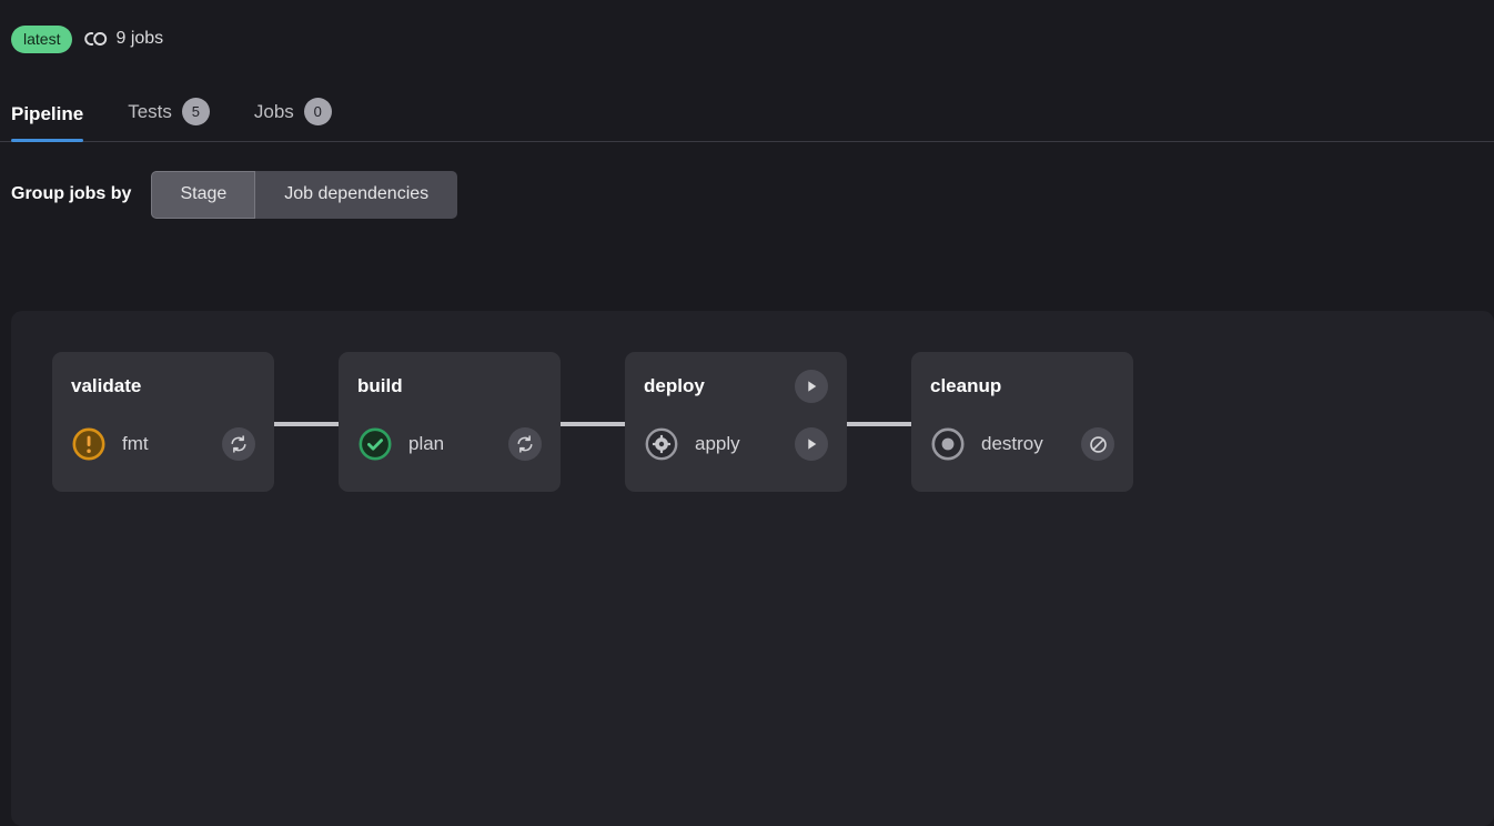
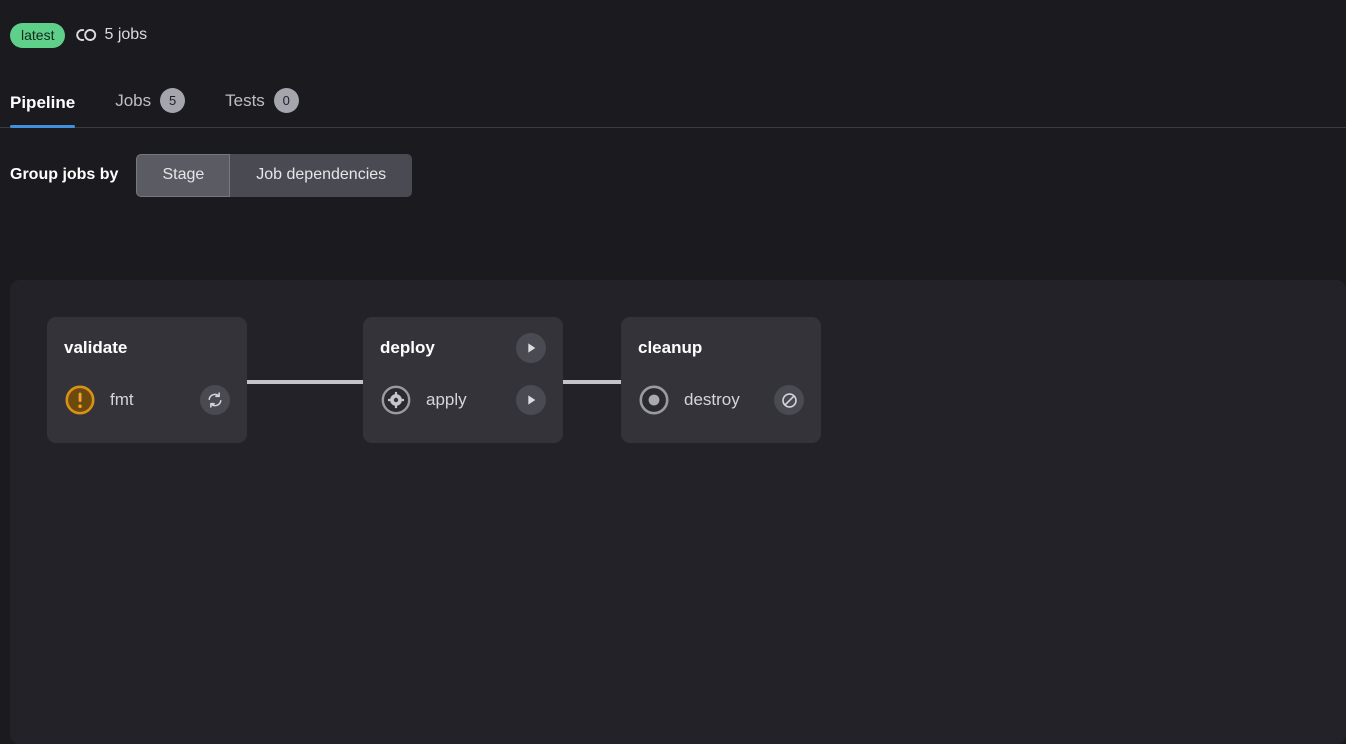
  latest
- 9 jobs
+ 5 jobs
  Pipeline
- Tests
+ Jobs
  5
- Jobs
+ Tests
  0
  Group jobs by
  Stage
  Job dependencies
  validate
  fmt
- build
- plan
  deploy
  apply
  cleanup
  destroy
